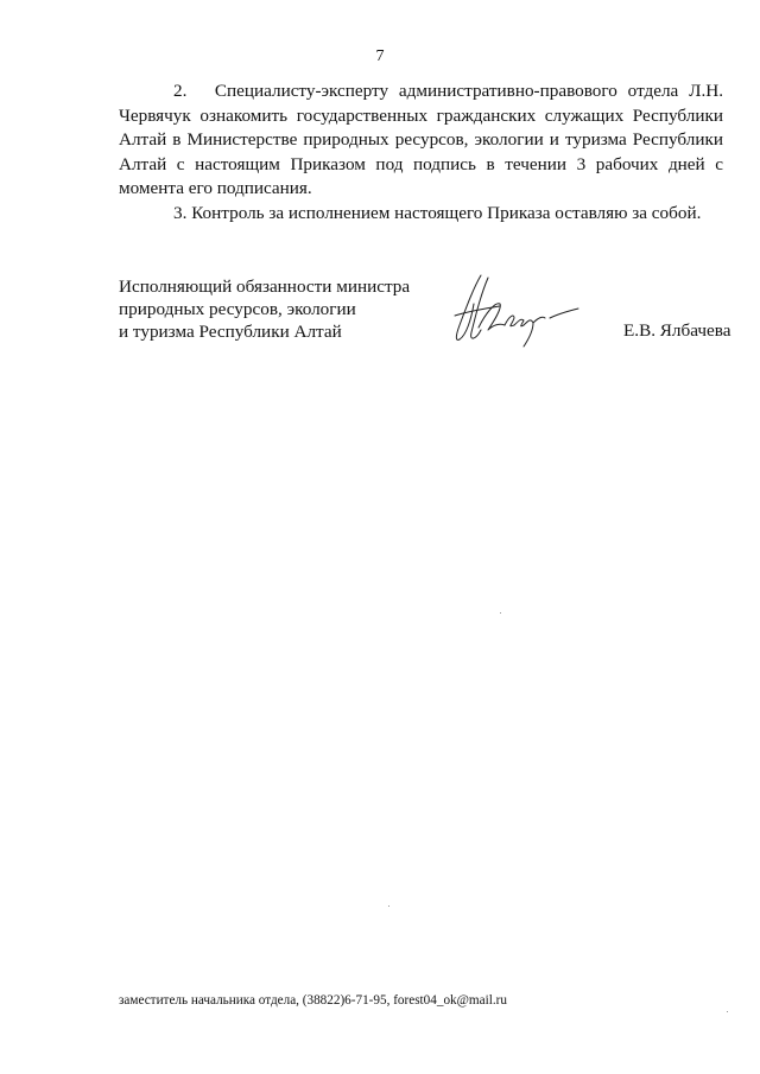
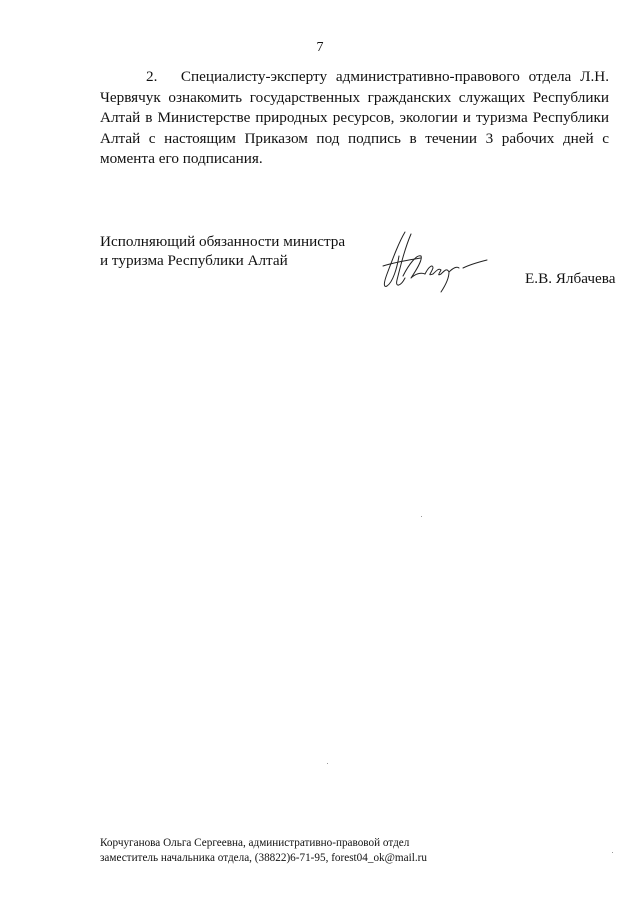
  7
  2. Специалисту-эксперту административно-правового отдела Л.Н. Червячук ознакомить государственных гражданских служащих Республики Алтай в Министерстве природных ресурсов, экологии и туризма Республики Алтай с настоящим Приказом под подпись в течении 3 рабочих дней с момента его подписания.
- 3. Контроль за исполнением настоящего Приказа оставляю за собой.
  Исполняющий обязанности министра
- природных ресурсов, экологии
  и туризма Республики Алтай
  Е.В. Ялбачева
+ Корчуганова Ольга Сергеевна, административно-правовой отдел
  заместитель начальника отдела, (38822)6-71-95, forest04_ok@mail.ru
